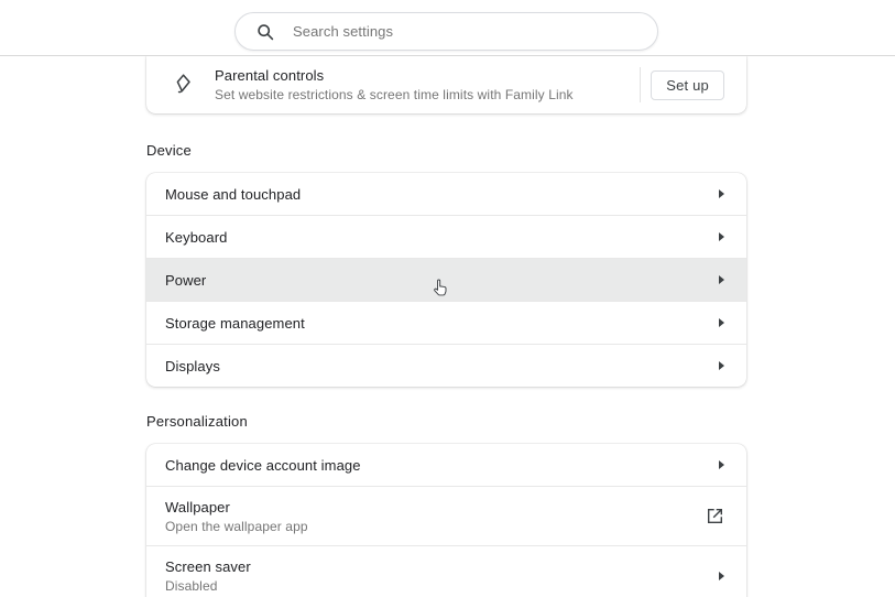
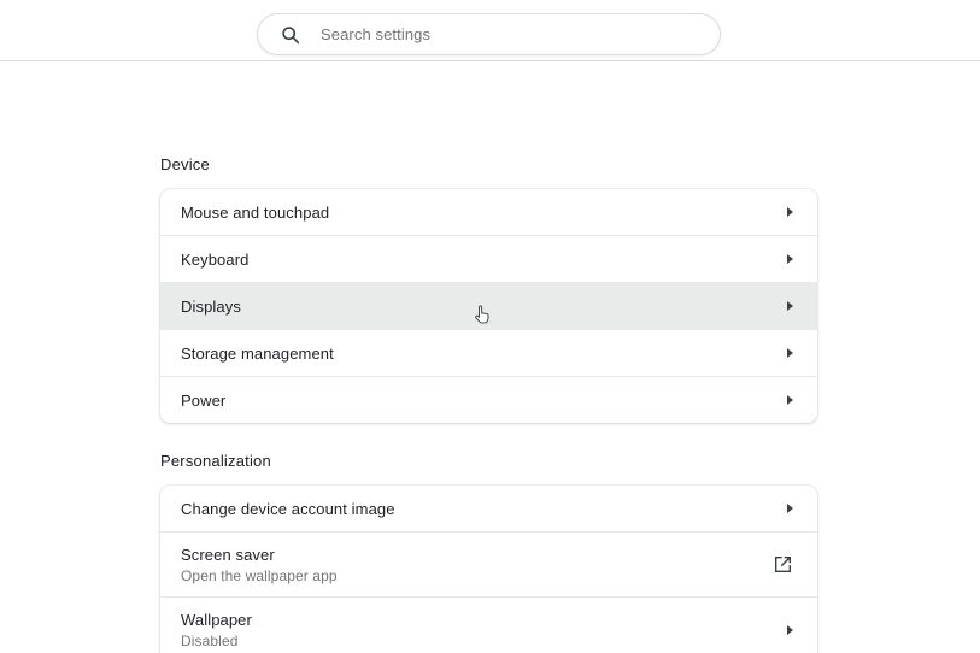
  Search settings
- Parental controls
- Set website restrictions & screen time limits with Family Link
- Set up
  Device
  Mouse and touchpad
  Keyboard
- Power
+ Displays
  Storage management
- Displays
+ Power
  Personalization
  Change device account image
- Wallpaper
+ Screen saver
  Open the wallpaper app
- Screen saver
+ Wallpaper
  Disabled
